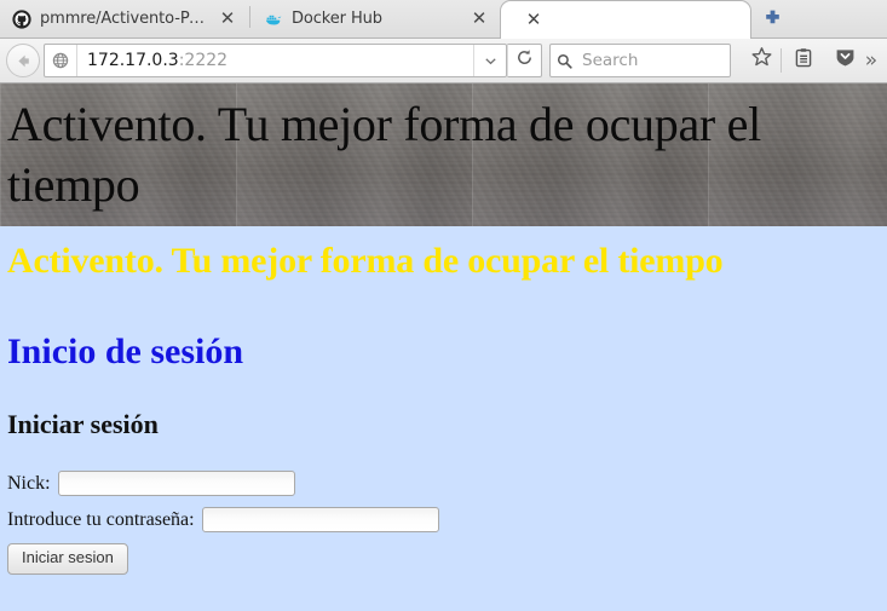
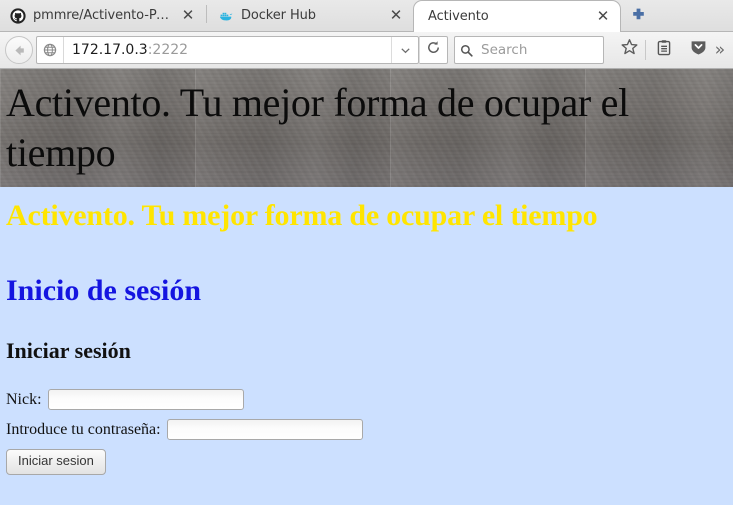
  pmmre/Activento-Pa..
  ✕
  Docker Hub
  ✕
+ Activento
  ✕
  172.17.0.3:2222
  Search
  »
  Activento. Tu mejor forma de ocupar el tiempo
  Activento. Tu mejor forma de ocupar el tiempo
  Inicio de sesión
  Iniciar sesión
  Nick:
  Introduce tu contraseña:
  Iniciar sesion
